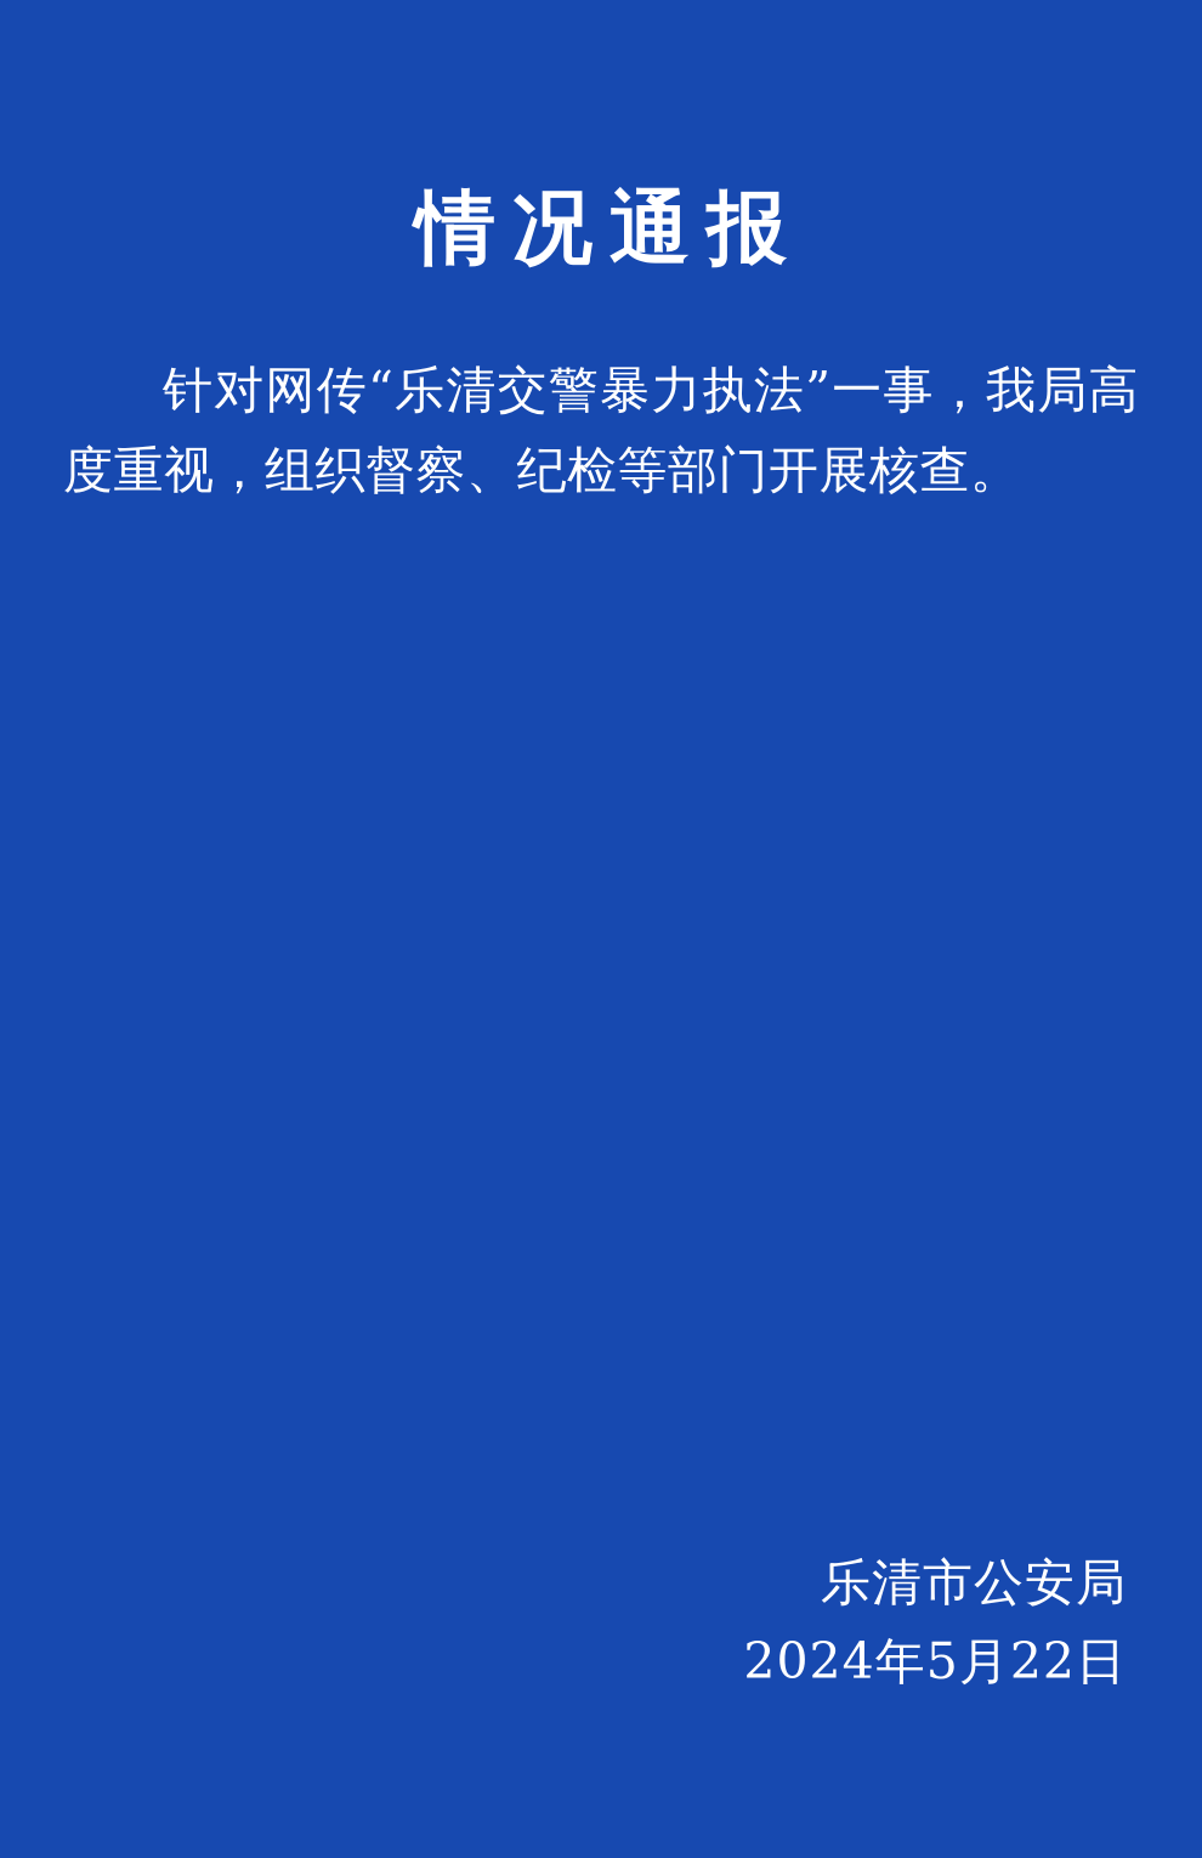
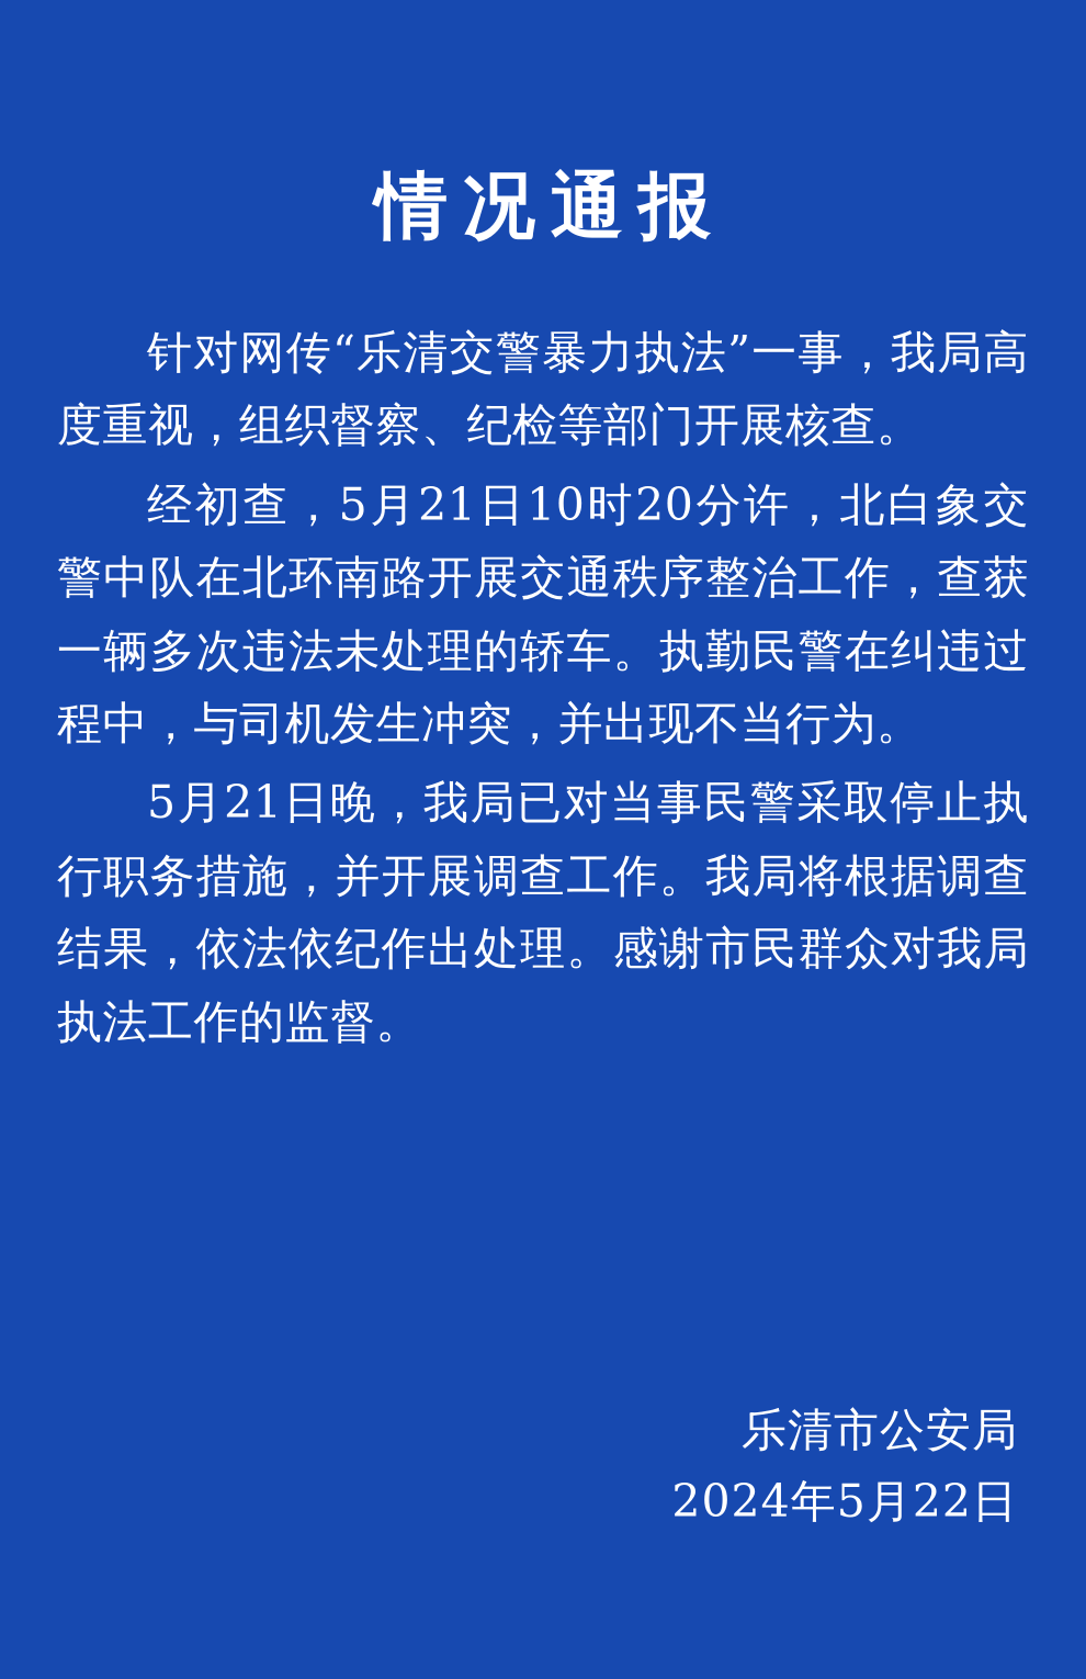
  情况通报
  针对网传“乐清交警暴力执法”一事，我局高度重视，组织督察、纪检等部门开展核查。
+ 经初查，5月21日10时20分许，北白象交警中队在北环南路开展交通秩序整治工作，查获一辆多次违法未处理的轿车。执勤民警在纠违过程中，与司机发生冲突，并出现不当行为。
+ 5月21日晚，我局已对当事民警采取停止执行职务措施，并开展调查工作。我局将根据调查结果，依法依纪作出处理。感谢市民群众对我局执法工作的监督。
  乐清市公安局
  2024年5月22日
